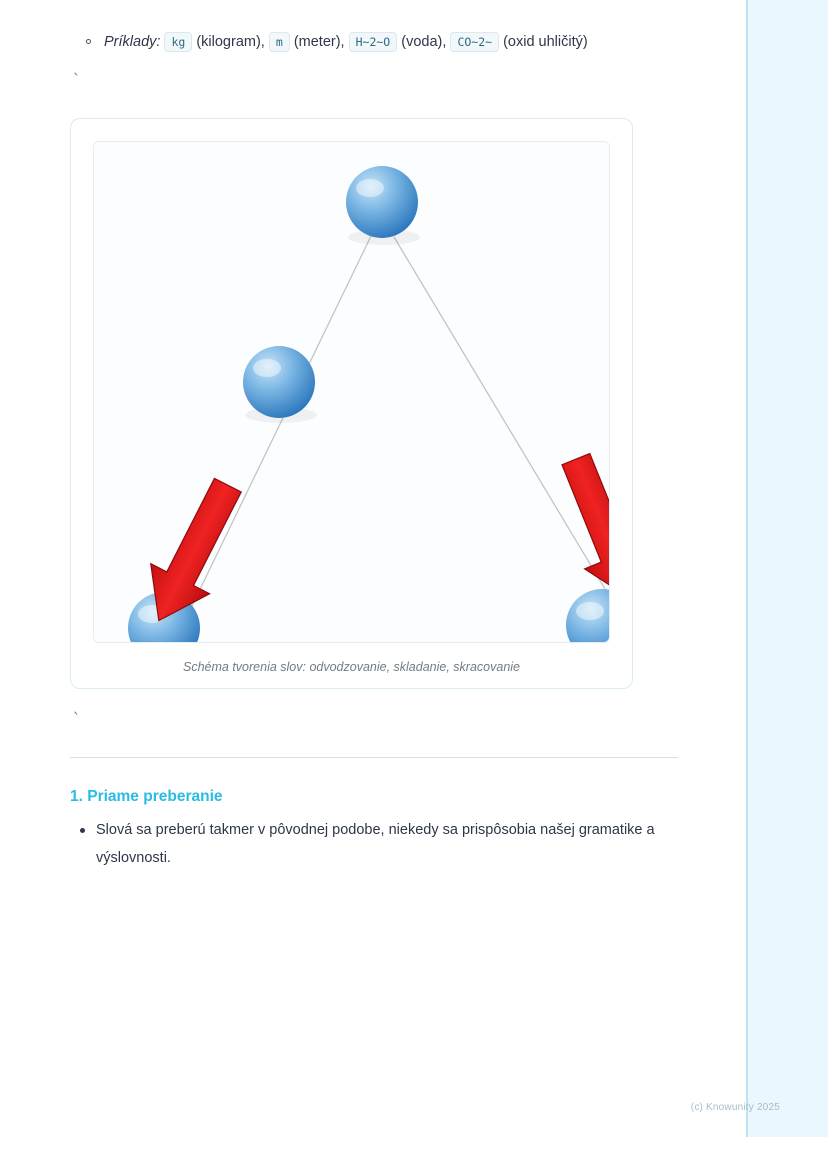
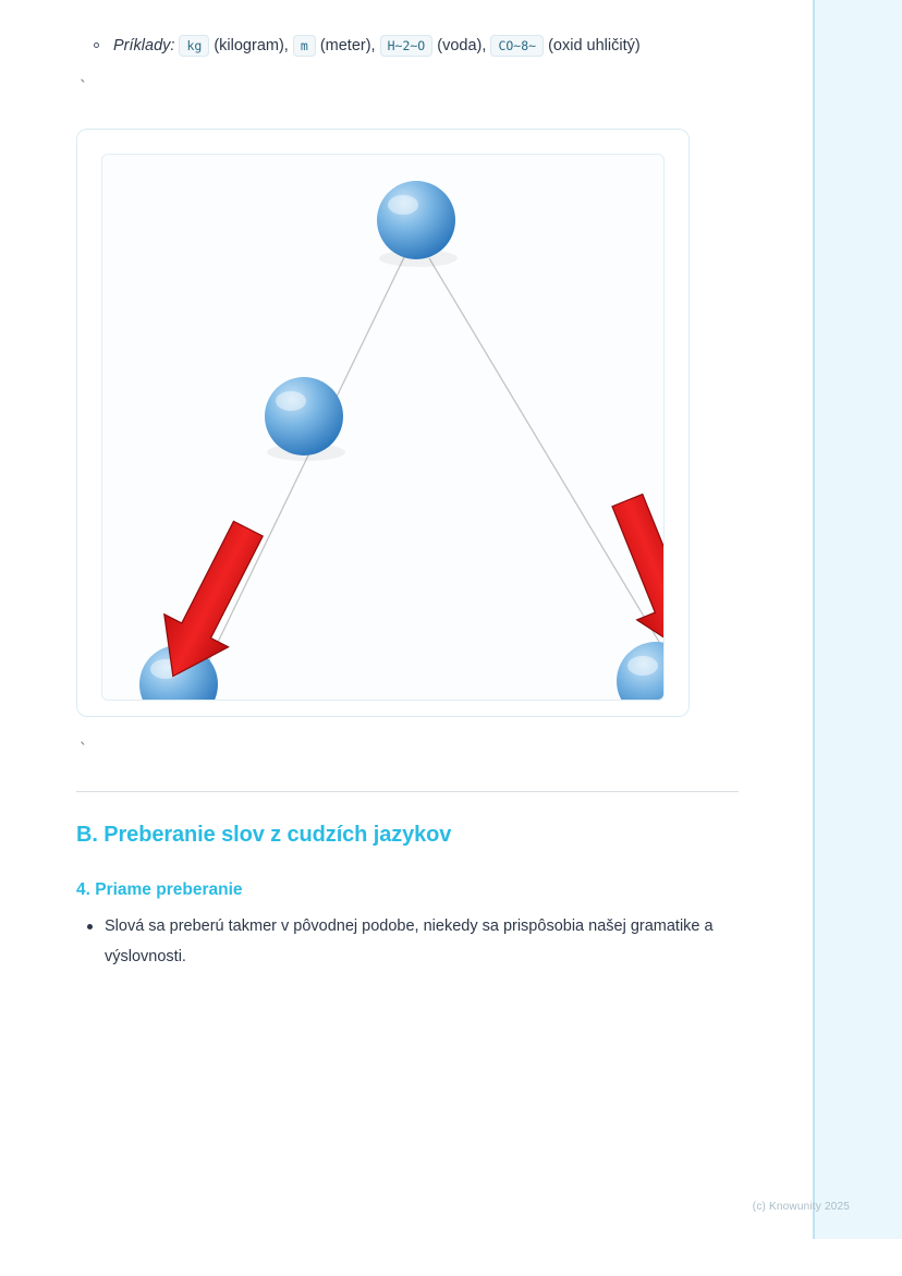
  (c) Knowunity 2025
- Príklady: kg (kilogram), m (meter), H~2~O (voda), CO~2~ (oxid uhličitý)
+ Príklady: kg (kilogram), m (meter), H~2~O (voda), CO~8~ (oxid uhličitý)
  `
- Schéma tvorenia slov: odvodzovanie, skladanie, skracovanie
  `
+ B. Preberanie slov z cudzích jazykov
- 1. Priame preberanie
+ 4. Priame preberanie
  Slová sa preberú takmer v pôvodnej podobe, niekedy sa prispôsobia našej gramatike a výslovnosti.
